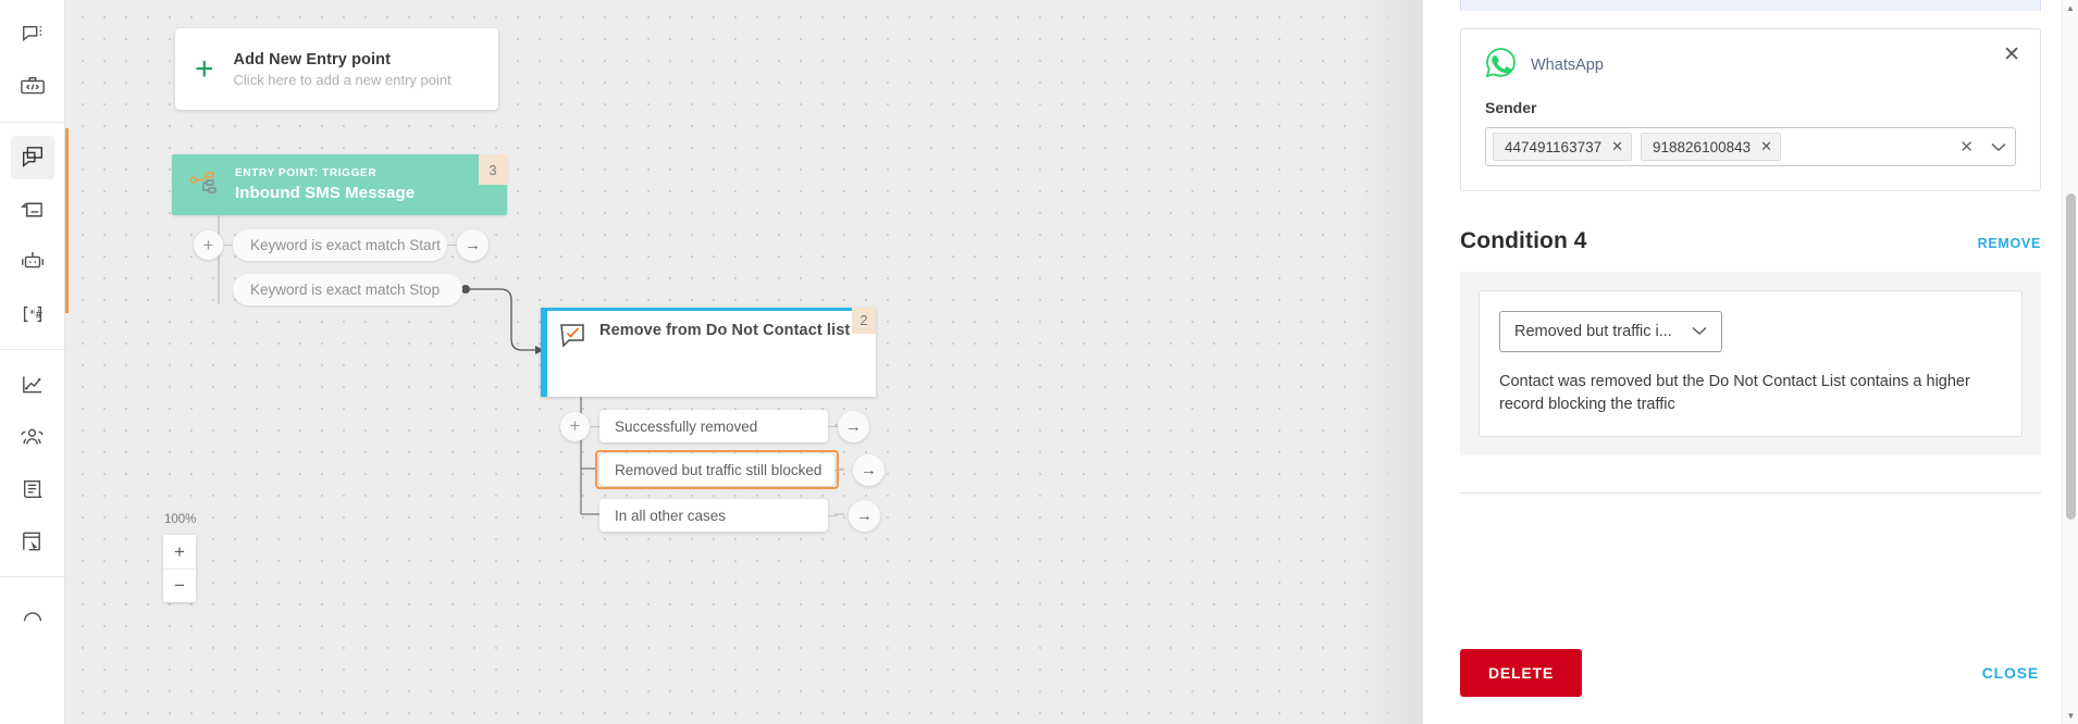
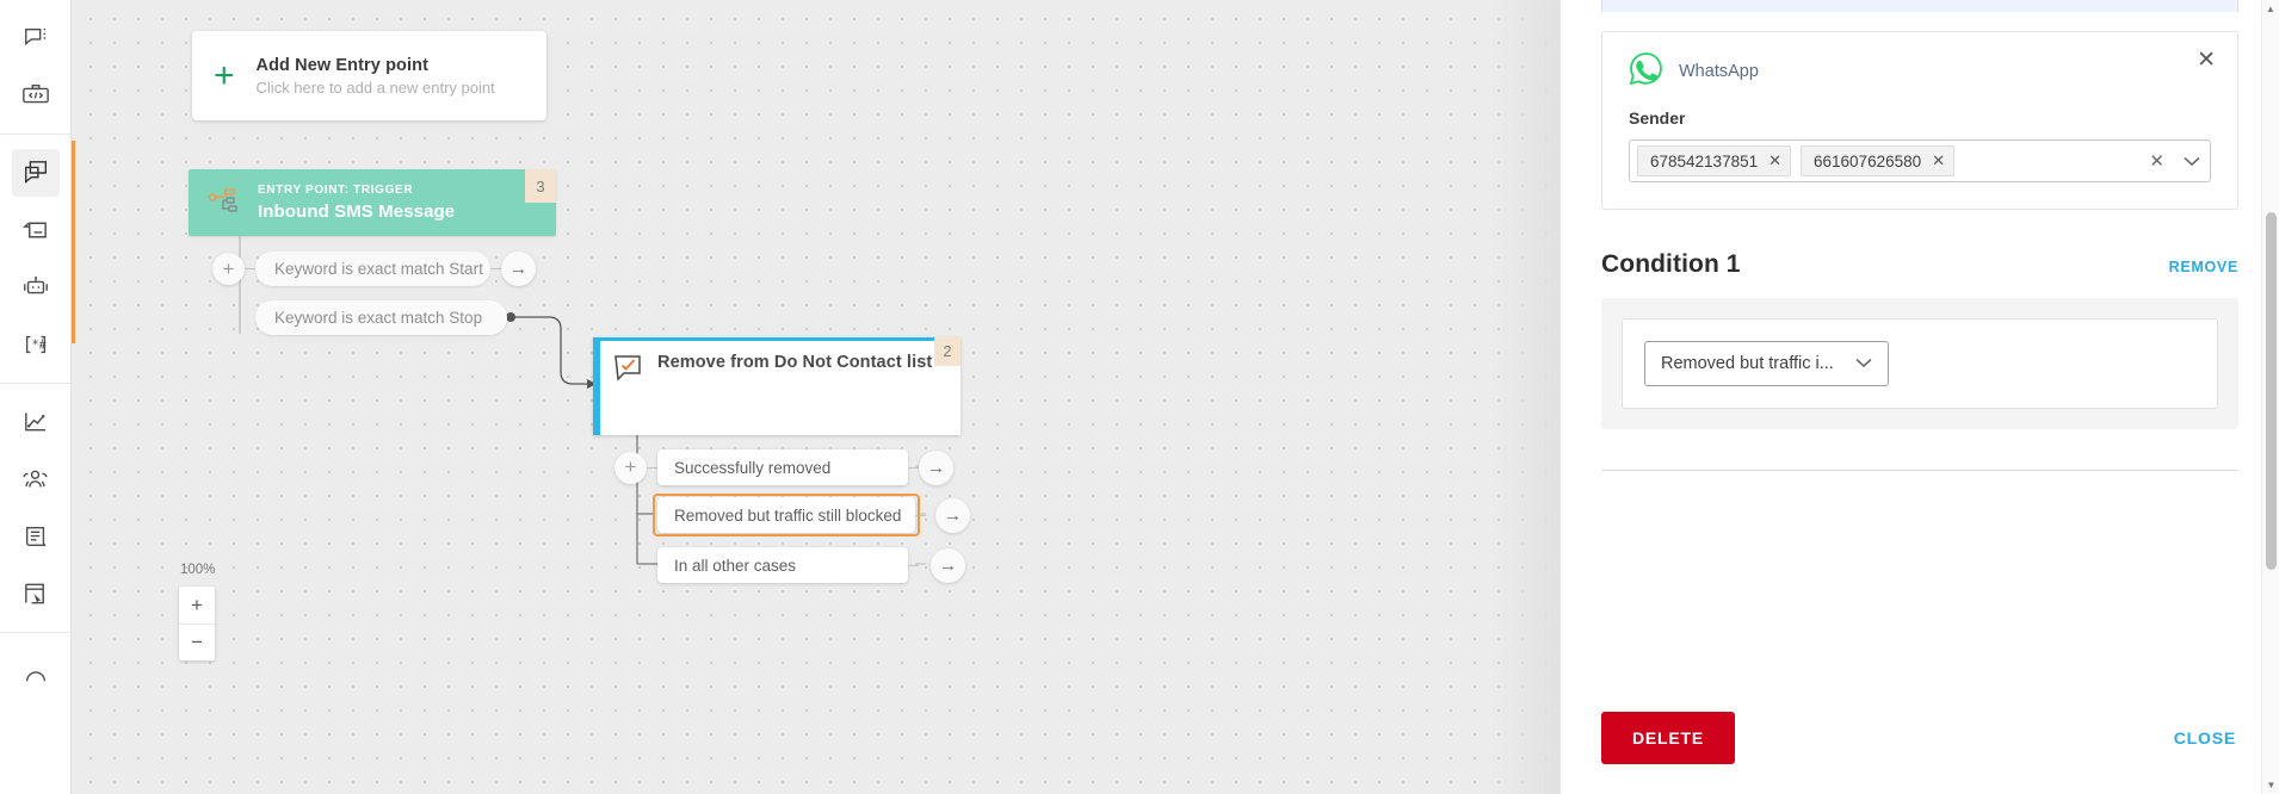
  *#
  +
  Add New Entry point
  Click here to add a new entry point
  ENTRY POINT: TRIGGER
  Inbound SMS Message
  3
  +
  Keyword is exact match Start
  →
  Keyword is exact match Stop
  Remove from Do Not Contact list
  2
  +
  Successfully removed
  →
  Removed but traffic still blocked
  →
  In all other cases
  →
  100%
  +
  −
  WhatsApp
  ✕
  Sender
- 447491163737
+ 678542137851
  ✕
- 918826100843
+ 661607626580
  ✕
  ✕
- Condition 4
+ Condition 1
  REMOVE
  Removed but traffic i...
- Contact was removed but the Do Not Contact List contains a higher record blocking the traffic
  DELETE
  CLOSE
  ▲
  ▼
